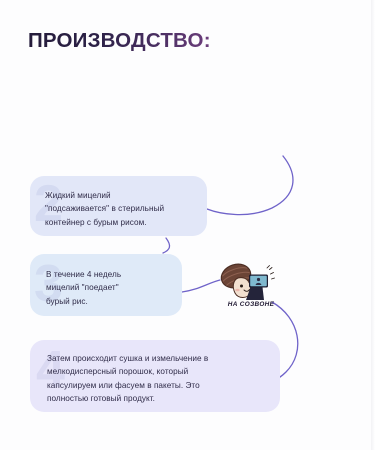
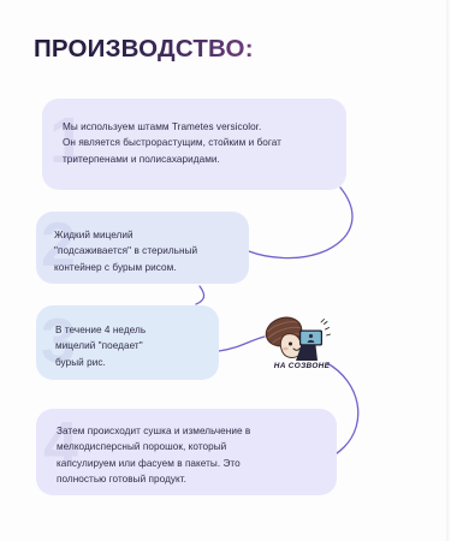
  ПРОИЗВОДСТВО:
+ 1
+ Мы используем штамм Trametes versicolor.
+ Он является быстрорастущим, стойким и богат
+ тритерпенами и полисахаридами.
  2
  Жидкий мицелий
  "подсаживается" в стерильный
  контейнер с бурым рисом.
  3
  В течение 4 недель
  мицелий "поедает"
  бурый рис.
  4
  Затем происходит сушка и измельчение в
  мелкодисперсный порошок, который
  капсулируем или фасуем в пакеты. Это
  полностью готовый продукт.
